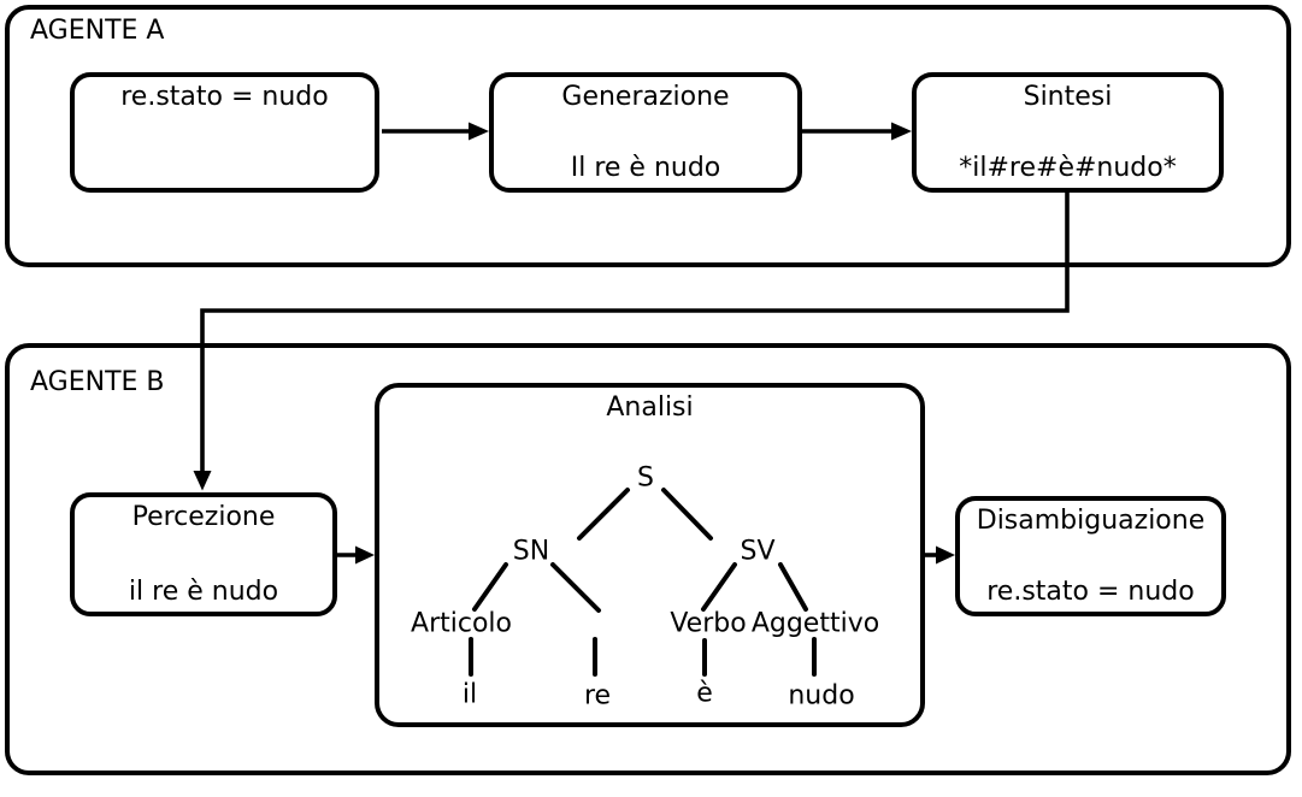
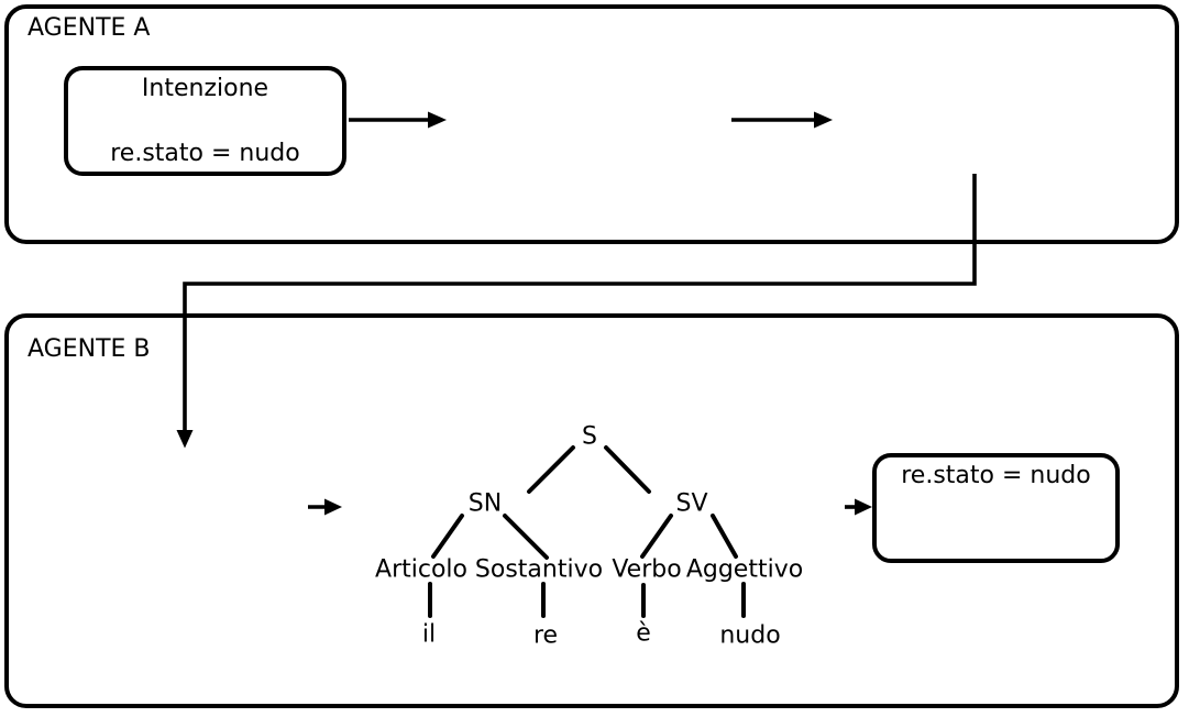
  AGENTE A
+ Intenzione
  re.stato = nudo
- Generazione
- Il re è nudo
- Sintesi
- *il#re#è#nudo*
  AGENTE B
- Percezione
- il re è nudo
- Analisi
- Disambiguazione
  re.stato = nudo
  S
  SN
  SV
  Articolo
+ Sostantivo
  Verbo
  Aggettivo
  il
  re
  è
  nudo
